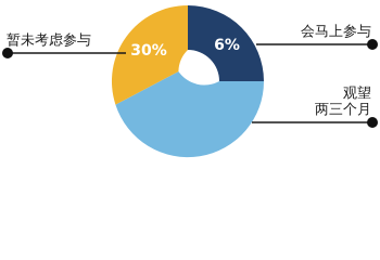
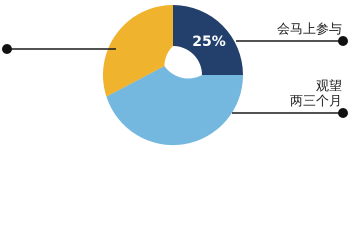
- 6%
+ 25%
- 30%
- 暂未考虑参与
  会马上参与
  观望
  两三个月
